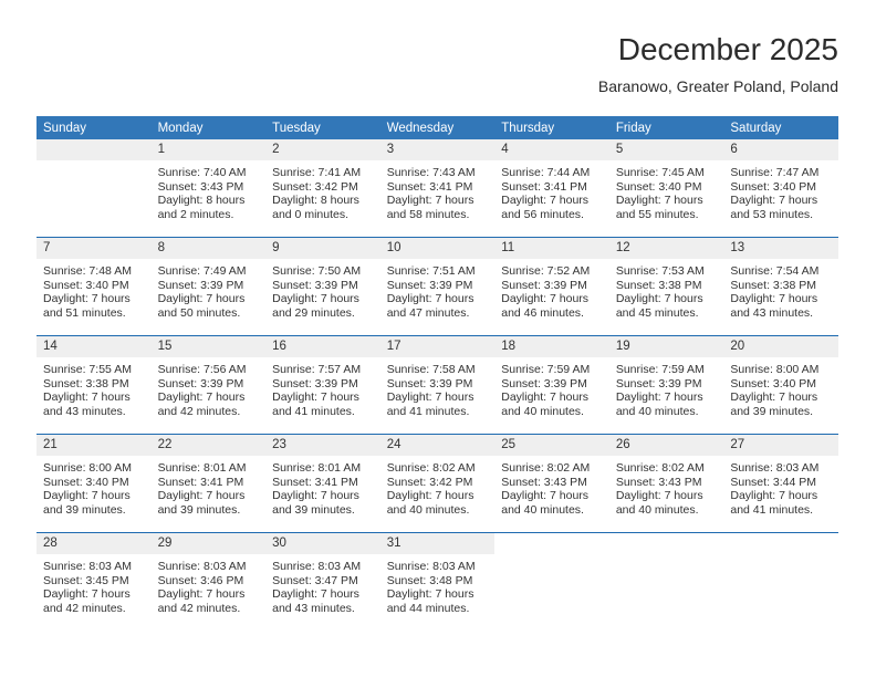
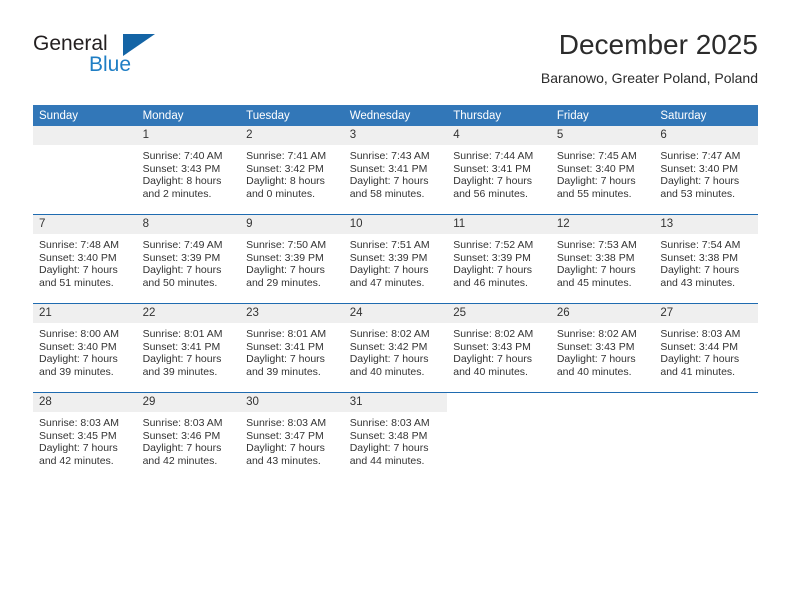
+ General
+ Blue
  December 2025
  Baranowo, Greater Poland, Poland
  Sunday	Monday	Tuesday	Wednesday	Thursday	Friday	Saturday
  	1Sunrise: 7:40 AMSunset: 3:43 PMDaylight: 8 hoursand 2 minutes.	2Sunrise: 7:41 AMSunset: 3:42 PMDaylight: 8 hoursand 0 minutes.	3Sunrise: 7:43 AMSunset: 3:41 PMDaylight: 7 hoursand 58 minutes.	4Sunrise: 7:44 AMSunset: 3:41 PMDaylight: 7 hoursand 56 minutes.	5Sunrise: 7:45 AMSunset: 3:40 PMDaylight: 7 hoursand 55 minutes.	6Sunrise: 7:47 AMSunset: 3:40 PMDaylight: 7 hoursand 53 minutes.
  7Sunrise: 7:48 AMSunset: 3:40 PMDaylight: 7 hoursand 51 minutes.	8Sunrise: 7:49 AMSunset: 3:39 PMDaylight: 7 hoursand 50 minutes.	9Sunrise: 7:50 AMSunset: 3:39 PMDaylight: 7 hoursand 29 minutes.	10Sunrise: 7:51 AMSunset: 3:39 PMDaylight: 7 hoursand 47 minutes.	11Sunrise: 7:52 AMSunset: 3:39 PMDaylight: 7 hoursand 46 minutes.	12Sunrise: 7:53 AMSunset: 3:38 PMDaylight: 7 hoursand 45 minutes.	13Sunrise: 7:54 AMSunset: 3:38 PMDaylight: 7 hoursand 43 minutes.
- 14Sunrise: 7:55 AMSunset: 3:38 PMDaylight: 7 hoursand 43 minutes.	15Sunrise: 7:56 AMSunset: 3:39 PMDaylight: 7 hoursand 42 minutes.	16Sunrise: 7:57 AMSunset: 3:39 PMDaylight: 7 hoursand 41 minutes.	17Sunrise: 7:58 AMSunset: 3:39 PMDaylight: 7 hoursand 41 minutes.	18Sunrise: 7:59 AMSunset: 3:39 PMDaylight: 7 hoursand 40 minutes.	19Sunrise: 7:59 AMSunset: 3:39 PMDaylight: 7 hoursand 40 minutes.	20Sunrise: 8:00 AMSunset: 3:40 PMDaylight: 7 hoursand 39 minutes.
  21Sunrise: 8:00 AMSunset: 3:40 PMDaylight: 7 hoursand 39 minutes.	22Sunrise: 8:01 AMSunset: 3:41 PMDaylight: 7 hoursand 39 minutes.	23Sunrise: 8:01 AMSunset: 3:41 PMDaylight: 7 hoursand 39 minutes.	24Sunrise: 8:02 AMSunset: 3:42 PMDaylight: 7 hoursand 40 minutes.	25Sunrise: 8:02 AMSunset: 3:43 PMDaylight: 7 hoursand 40 minutes.	26Sunrise: 8:02 AMSunset: 3:43 PMDaylight: 7 hoursand 40 minutes.	27Sunrise: 8:03 AMSunset: 3:44 PMDaylight: 7 hoursand 41 minutes.
  28Sunrise: 8:03 AMSunset: 3:45 PMDaylight: 7 hoursand 42 minutes.	29Sunrise: 8:03 AMSunset: 3:46 PMDaylight: 7 hoursand 42 minutes.	30Sunrise: 8:03 AMSunset: 3:47 PMDaylight: 7 hoursand 43 minutes.	31Sunrise: 8:03 AMSunset: 3:48 PMDaylight: 7 hoursand 44 minutes.
